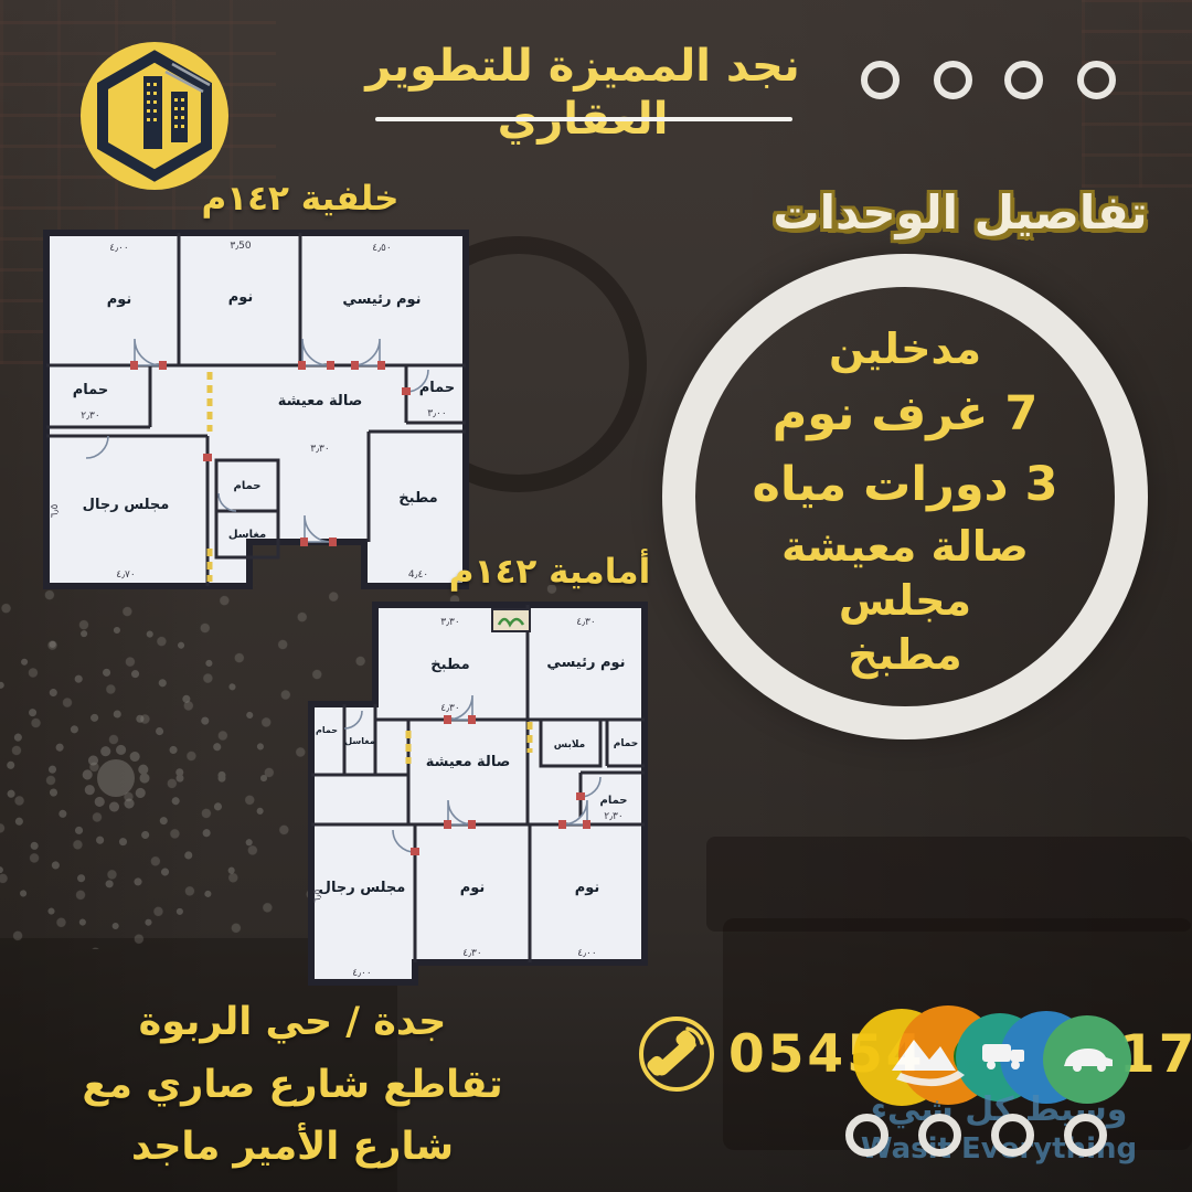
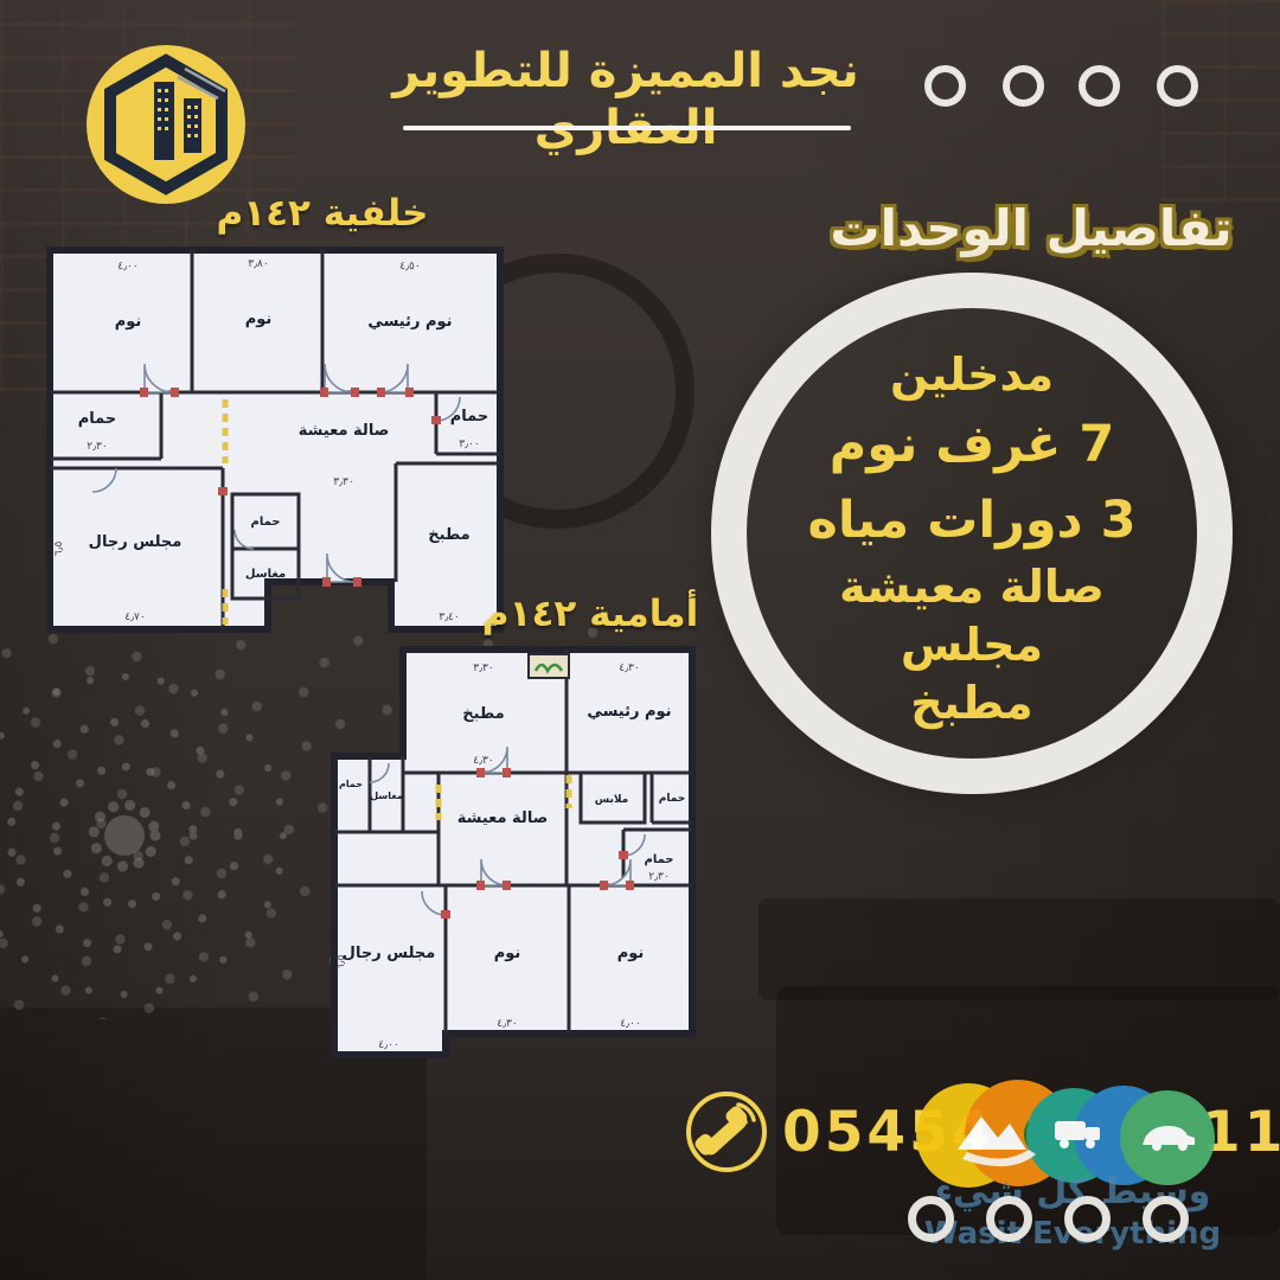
  نجد المميزة للتطوير
  تفاصيل الوحدات
  مدخلين
  7 غرف نوم
  3 دورات مياه
  صالة معيشة
  مجلس
  مطبخ
  خلفية ١٤٢م
  نوم
  نوم
  نوم رئيسي
  حمام
  صالة معيشة
  حمام
  مجلس رجال
  حمام
  مغاسل
  مطبخ
  ٤٫٠٠
- ٣٫50
+ ٣٫٨٠
  ٤٫٥٠
  ٢٫٣٠
  ٣٫٠٠
  ٣٫٣٠
  ٤٫٧٠
- 4٫٤٠
+ ٣٫٤٠
  أمامية ١٤٢م
  مطبخ
  نوم رئيسي
  صالة معيشة
  ملابس
  حمام
  حمام
  حمام
  مغاسل
  مجلس رجال
  نوم
  نوم
  ٣٫٣٠
  ٤٫٣٠
  ٤٫٣٠
  ٢٫٣٠
  ٤٫٠٠
  ٤٫٣٠
  ٤٫٠٠
- جدة / حي الربوة
- تقاطع شارع صاري مع
- شارع الأمير ماجد
- 17
+ 11
  وسيط كل شيء
  Wasit Everything
